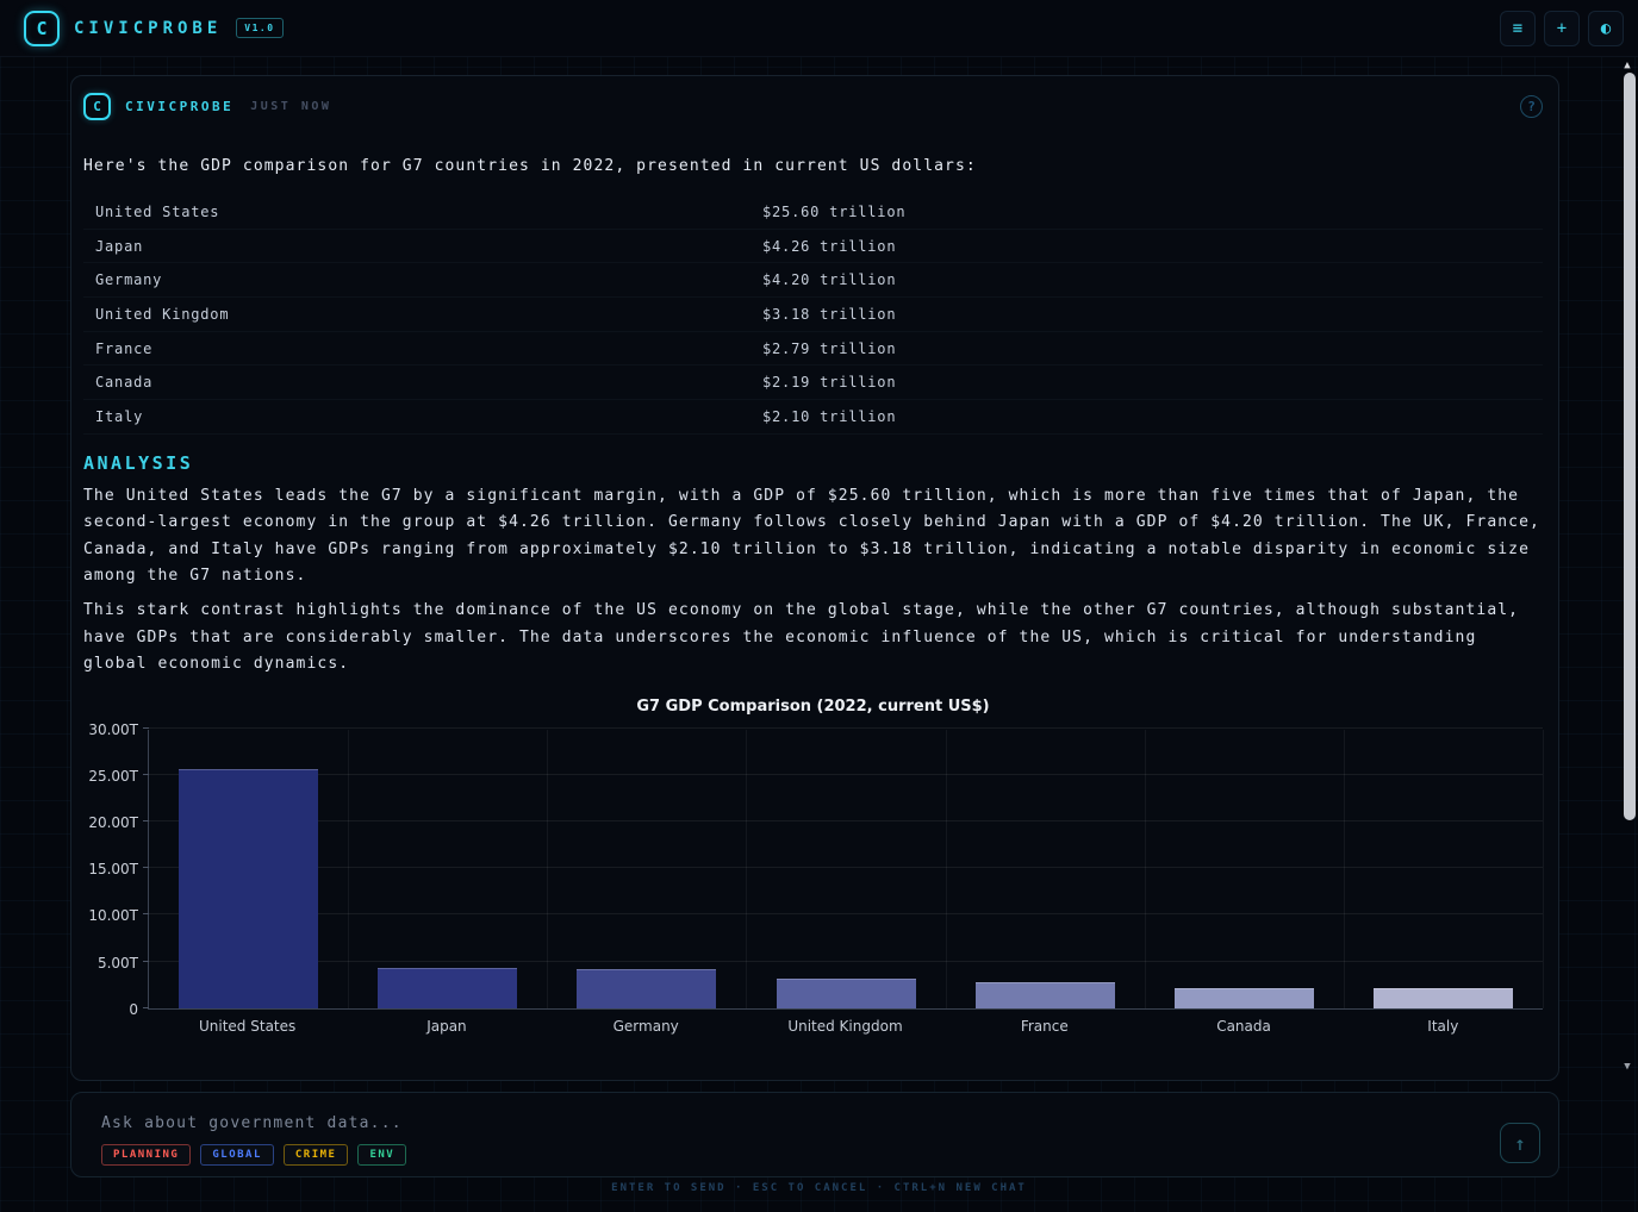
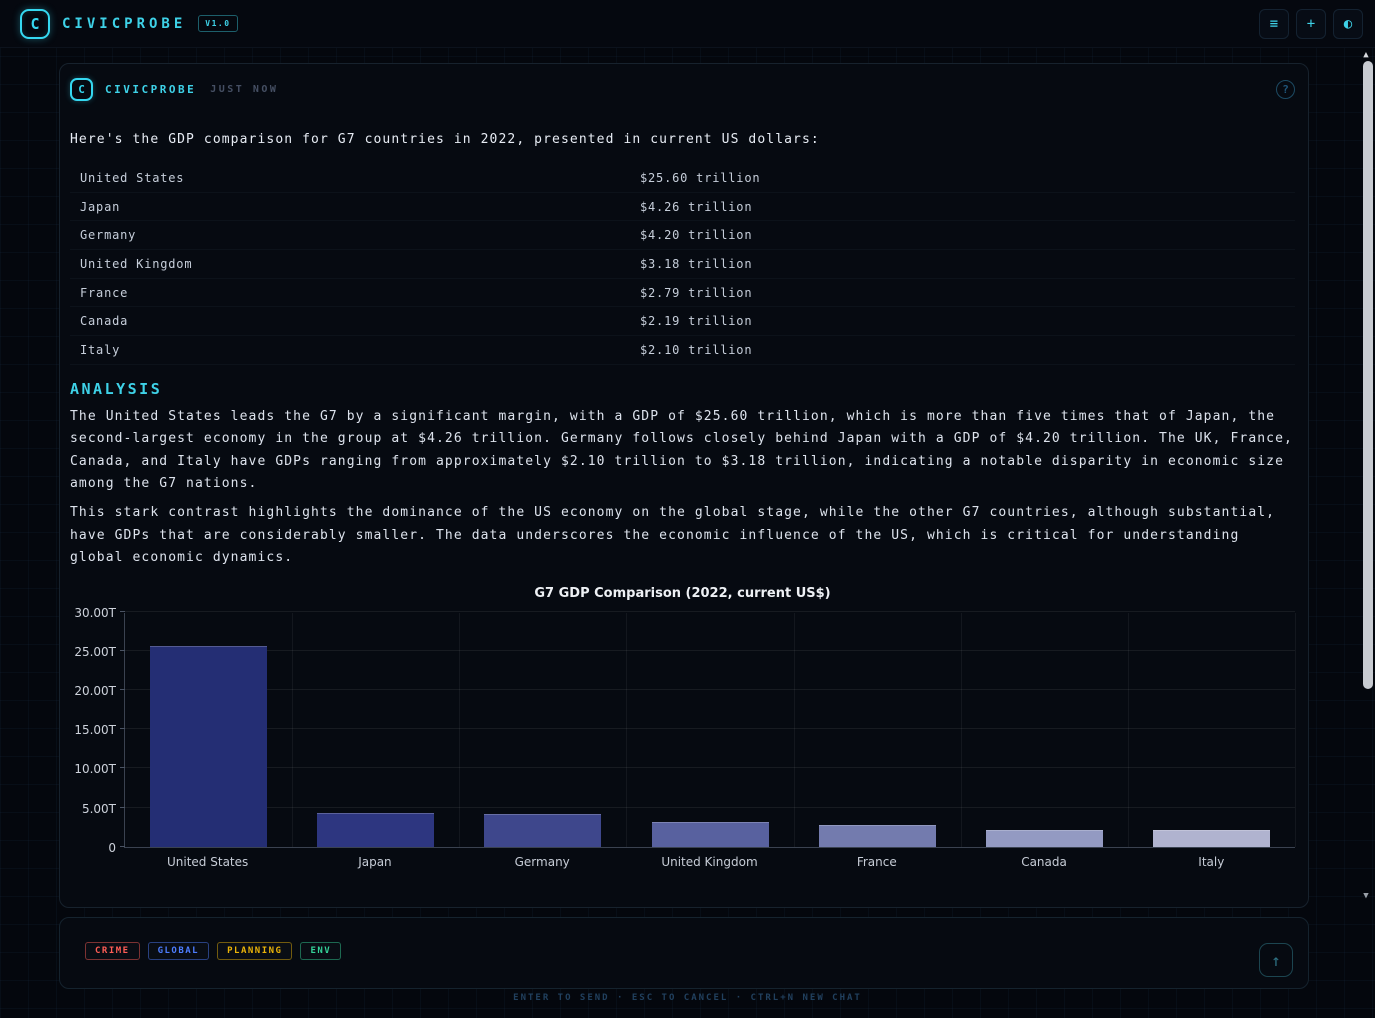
  C
  CIVICPROBE
  V1.0
  ≡
  +
  ◐
  C
  CIVICPROBE
  JUST NOW
  ?
  Here's the GDP comparison for G7 countries in 2022, presented in current US dollars:
  United States
  $25.60 trillion
  Japan
  $4.26 trillion
  Germany
  $4.20 trillion
  United Kingdom
  $3.18 trillion
  France
  $2.79 trillion
  Canada
  $2.19 trillion
  Italy
  $2.10 trillion
  ANALYSIS
  The United States leads the G7 by a significant margin, with a GDP of $25.60 trillion, which is more than five times that of Japan, the second-largest economy in the group at $4.26 trillion. Germany follows closely behind Japan with a GDP of $4.20 trillion. The UK, France, Canada, and Italy have GDPs ranging from approximately $2.10 trillion to $3.18 trillion, indicating a notable disparity in economic size among the G7 nations.
  This stark contrast highlights the dominance of the US economy on the global stage, while the other G7 countries, although substantial, have GDPs that are considerably smaller. The data underscores the economic influence of the US, which is critical for understanding global economic dynamics.
  G7 GDP Comparison (2022, current US$)
  0
  5.00T
  10.00T
  15.00T
  20.00T
  25.00T
  30.00T
  United States
  Japan
  Germany
  United Kingdom
  France
  Canada
  Italy
- Ask about government data...
- PLANNING
+ CRIME
  GLOBAL
- CRIME
+ PLANNING
  ENV
  ↑
  ENTER TO SEND · ESC TO CANCEL · CTRL+N NEW CHAT
  ▲
  ▼
